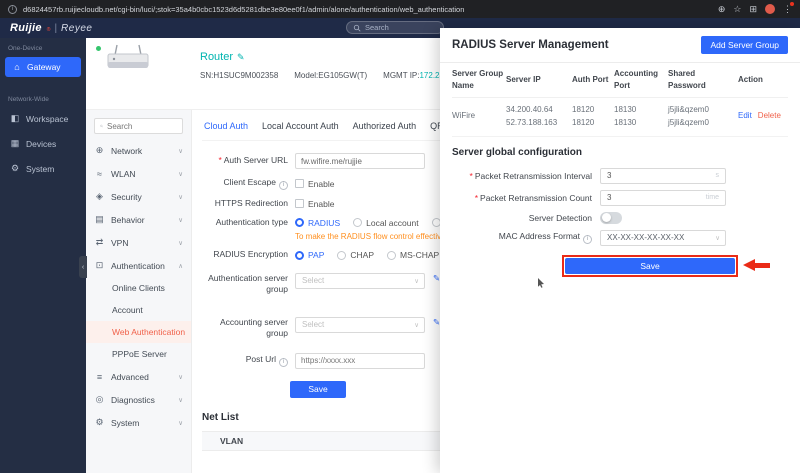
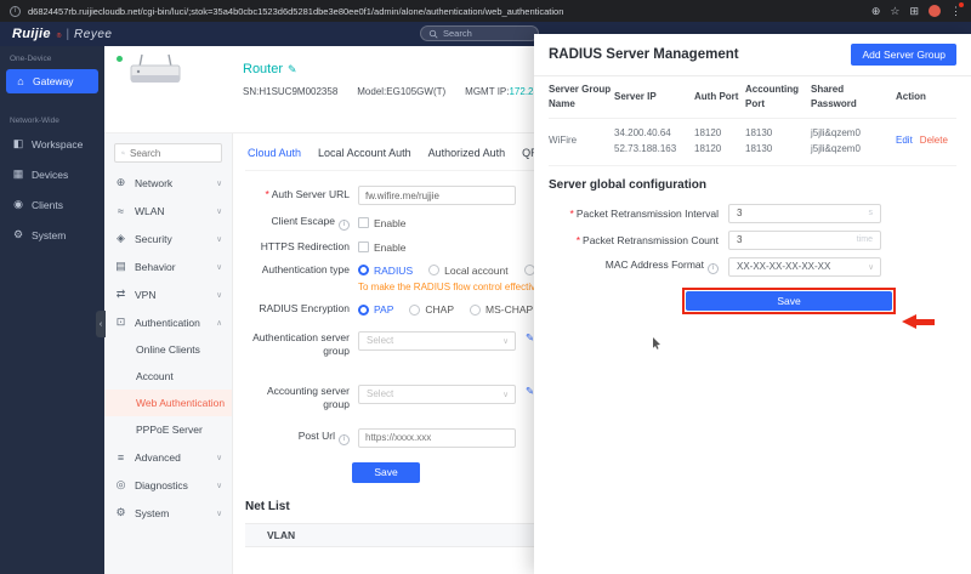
  d6824457rb.ruijiecloudb.net/cgi-bin/luci/;stok=35a4b0cbc1523d6d5281dbe3e80ee0f1/admin/alone/authentication/web_authentication
  ⊕
  ☆
  ⊞
  ⋮
  Ruijie
  |
  Reyee
  Search
  ⌂
  Gateway
  ◧
  Workspace
  ▦
  Devices
+ ◉
+ Clients
  ⚙
  System
  Router
  ✎
  SN:H1SUC9M002358
  Model:EG105GW(T)
  Search
  ⊕
  Network
  ≈
  WLAN
  ◈
  Security
  ▤
  Behavior
  ⇄
  VPN
  ⊡
  Authentication
  Online Clients
  Account
  Web Authentication
  PPPoE Server
  ≡
  Advanced
  ◎
  Diagnostics
  ⚙
  System
  Cloud Auth
  Local Account Auth
  Authorized Auth
  * Auth Server URL
  fw.wifire.me/rujjie
  Client Escape
  Enable
  HTTPS Redirection
  Enable
  Authentication type
  RADIUS
  Local account
  To make the RADIUS flow control effecti
  RADIUS Encryption
  PAP
  CHAP
  MS-CHAP
  Authentication server group
  Select
  ✎
  Accounting server group
  Select
  ✎
  Post Url
  https://xxxx.xxx
  Save
  Net List
  VLAN
  RADIUS Server Management
  Add Server Group
  Server Group
  Name
  Server IP
  Auth Port
  Accounting
  Port
  Shared
  Password
  Action
  WiFire
  34.200.40.64
  52.73.188.163
  18120
  18120
  18130
  18130
  j5jli&qzem0
  j5jli&qzem0
  Edit Delete
  Server global configuration
  * Packet Retransmission Interval
  3
  * Packet Retransmission Count
  3
- Server Detection
  MAC Address Format
  XX-XX-XX-XX-XX-XX
  Save
